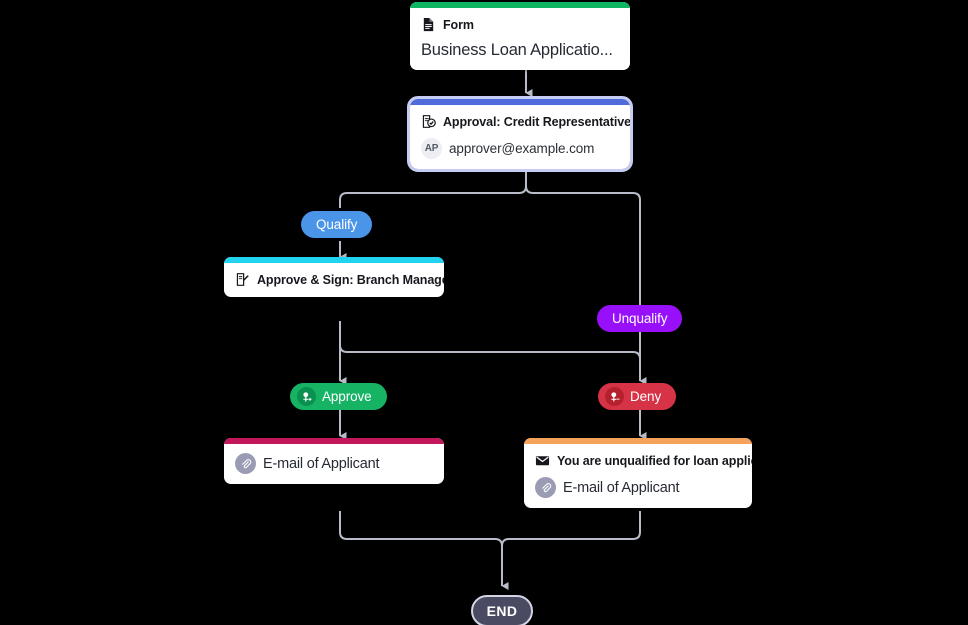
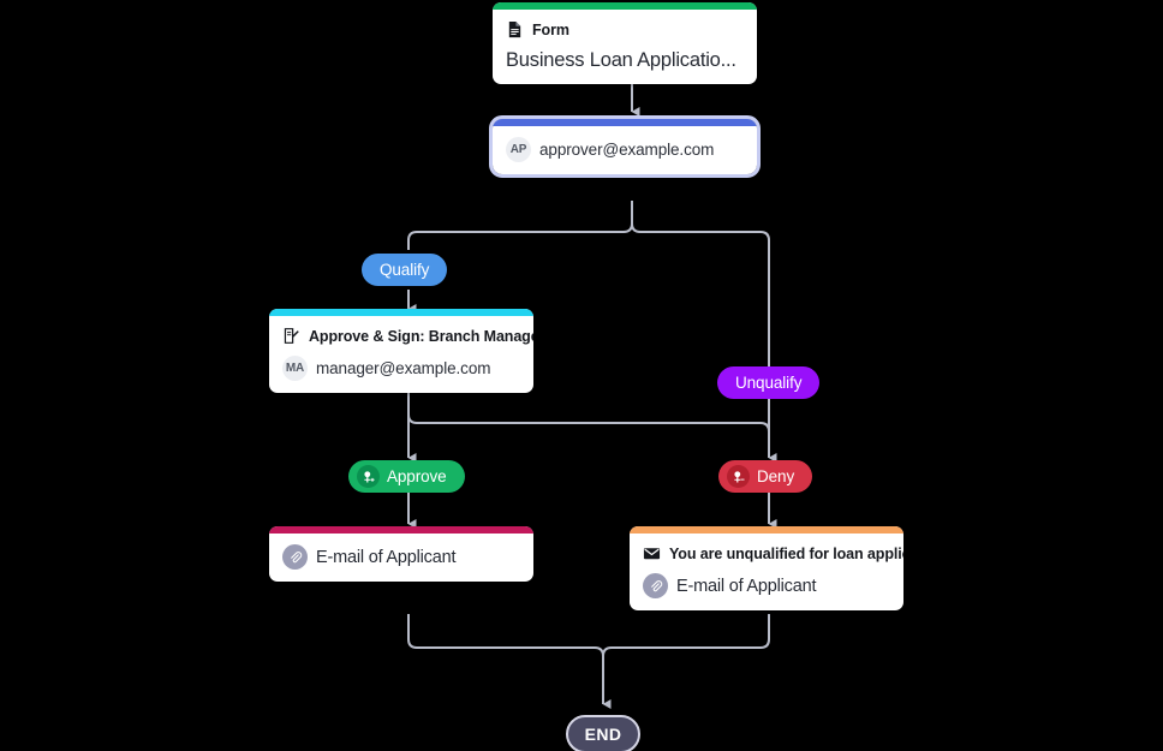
  Form
  Business Loan Applicatio...
- Approval: Credit Representative
  AP
  approver@example.com
  Qualify
  Approve & Sign: Branch Manag
+ MA
+ manager@example.com
  Unqualify
  Approve
  Deny
  E-mail of Applicant
  You are unqualified for loan appli
  E-mail of Applicant
  END
